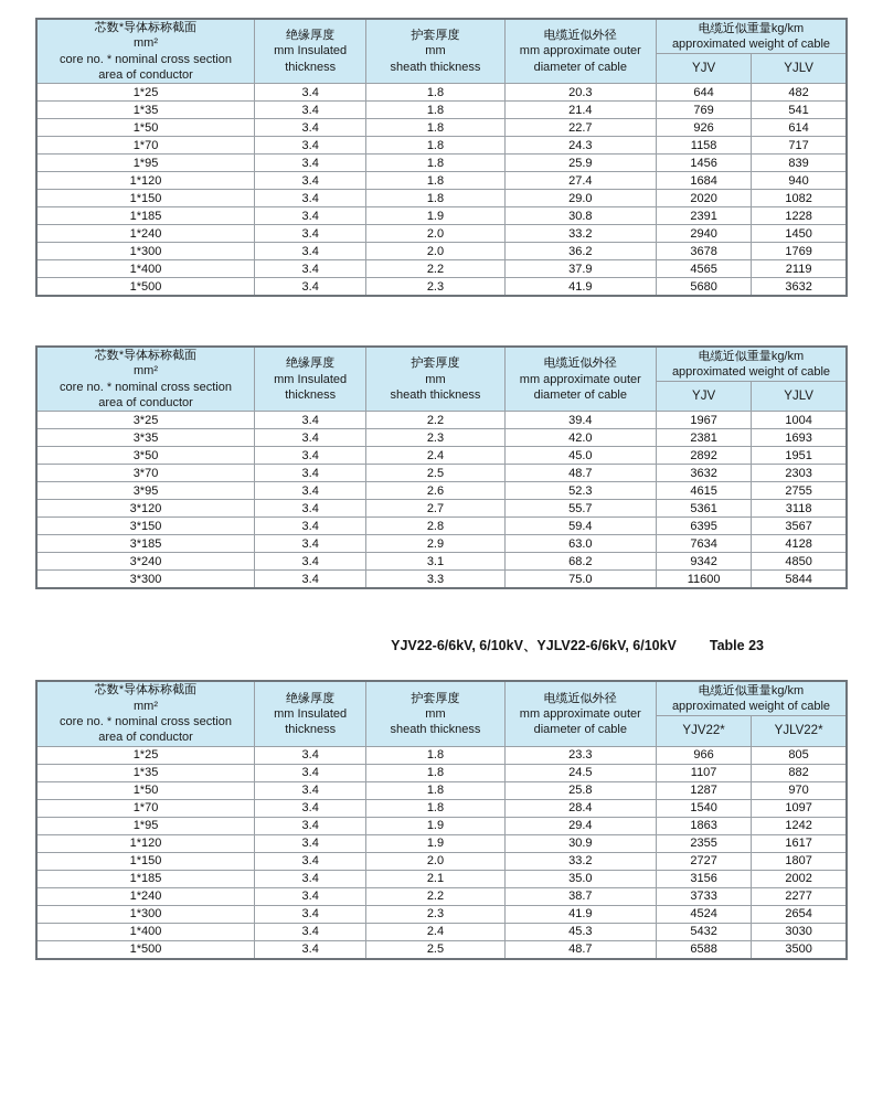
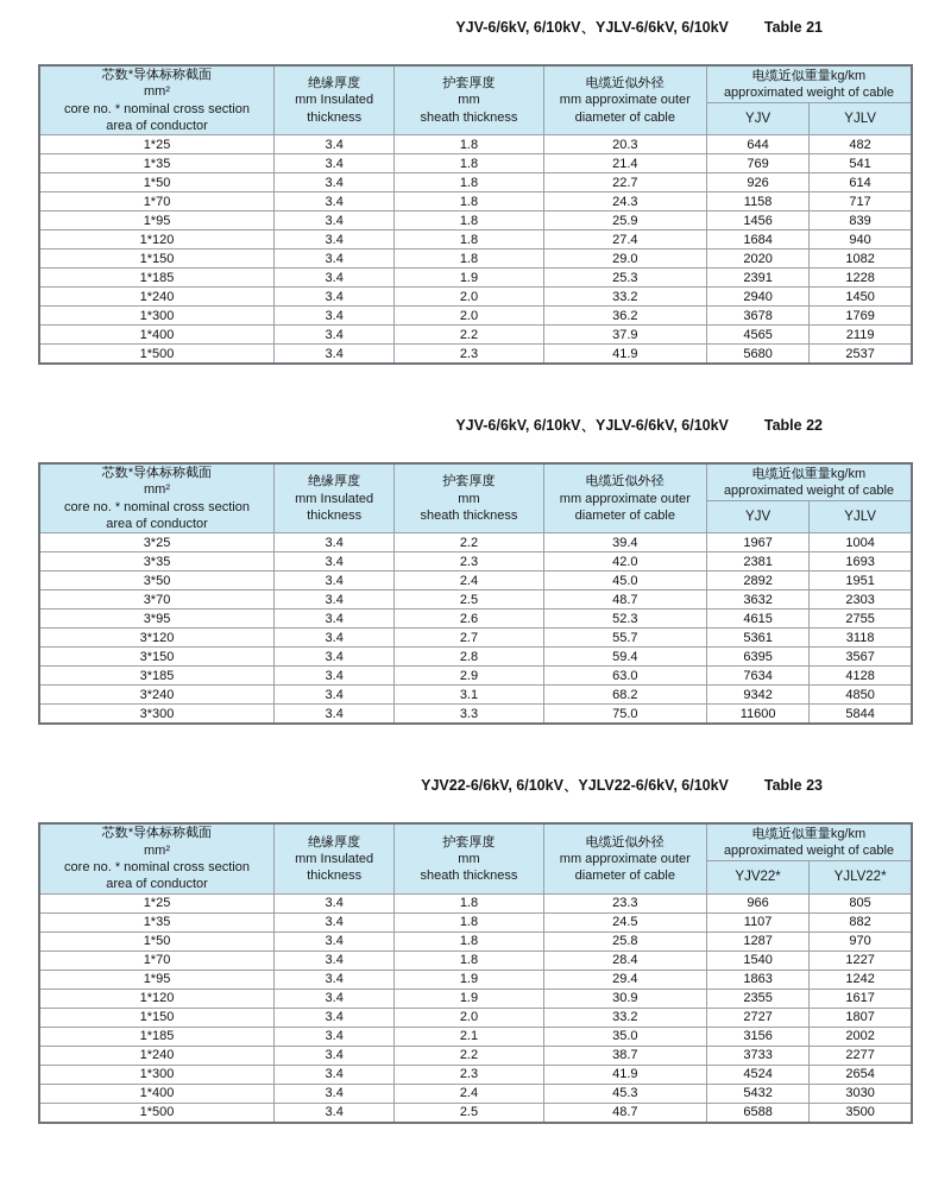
+ YJV-6/6kV, 6/10kV、YJLV-6/6kV, 6/10kV Table 21
  芯数*导体标称截面mm²core no. * nominal cross sectionarea of conductor	绝缘厚度mm Insulatedthickness	护套厚度mmsheath thickness	电缆近似外径mm approximate outerdiameter of cable	电缆近似重量kg/kmapproximated weight of cable
  YJV	YJLV
  1*25	3.4	1.8	20.3	644	482
  1*35	3.4	1.8	21.4	769	541
  1*50	3.4	1.8	22.7	926	614
  1*70	3.4	1.8	24.3	1158	717
  1*95	3.4	1.8	25.9	1456	839
  1*120	3.4	1.8	27.4	1684	940
  1*150	3.4	1.8	29.0	2020	1082
- 1*185	3.4	1.9	30.8	2391	1228
+ 1*185	3.4	1.9	25.3	2391	1228
  1*240	3.4	2.0	33.2	2940	1450
  1*300	3.4	2.0	36.2	3678	1769
  1*400	3.4	2.2	37.9	4565	2119
- 1*500	3.4	2.3	41.9	5680	3632
+ 1*500	3.4	2.3	41.9	5680	2537
+ YJV-6/6kV, 6/10kV、YJLV-6/6kV, 6/10kV Table 22
  芯数*导体标称截面mm²core no. * nominal cross sectionarea of conductor	绝缘厚度mm Insulatedthickness	护套厚度mmsheath thickness	电缆近似外径mm approximate outerdiameter of cable	电缆近似重量kg/kmapproximated weight of cable
  YJV	YJLV
  3*25	3.4	2.2	39.4	1967	1004
  3*35	3.4	2.3	42.0	2381	1693
  3*50	3.4	2.4	45.0	2892	1951
  3*70	3.4	2.5	48.7	3632	2303
  3*95	3.4	2.6	52.3	4615	2755
  3*120	3.4	2.7	55.7	5361	3118
  3*150	3.4	2.8	59.4	6395	3567
  3*185	3.4	2.9	63.0	7634	4128
  3*240	3.4	3.1	68.2	9342	4850
  3*300	3.4	3.3	75.0	11600	5844
  YJV22-6/6kV, 6/10kV、YJLV22-6/6kV, 6/10kV Table 23
  芯数*导体标称截面mm²core no. * nominal cross sectionarea of conductor	绝缘厚度mm Insulatedthickness	护套厚度mmsheath thickness	电缆近似外径mm approximate outerdiameter of cable	电缆近似重量kg/kmapproximated weight of cable
  YJV22*	YJLV22*
  1*25	3.4	1.8	23.3	966	805
  1*35	3.4	1.8	24.5	1107	882
  1*50	3.4	1.8	25.8	1287	970
- 1*70	3.4	1.8	28.4	1540	1097
+ 1*70	3.4	1.8	28.4	1540	1227
  1*95	3.4	1.9	29.4	1863	1242
  1*120	3.4	1.9	30.9	2355	1617
  1*150	3.4	2.0	33.2	2727	1807
  1*185	3.4	2.1	35.0	3156	2002
  1*240	3.4	2.2	38.7	3733	2277
  1*300	3.4	2.3	41.9	4524	2654
  1*400	3.4	2.4	45.3	5432	3030
  1*500	3.4	2.5	48.7	6588	3500
